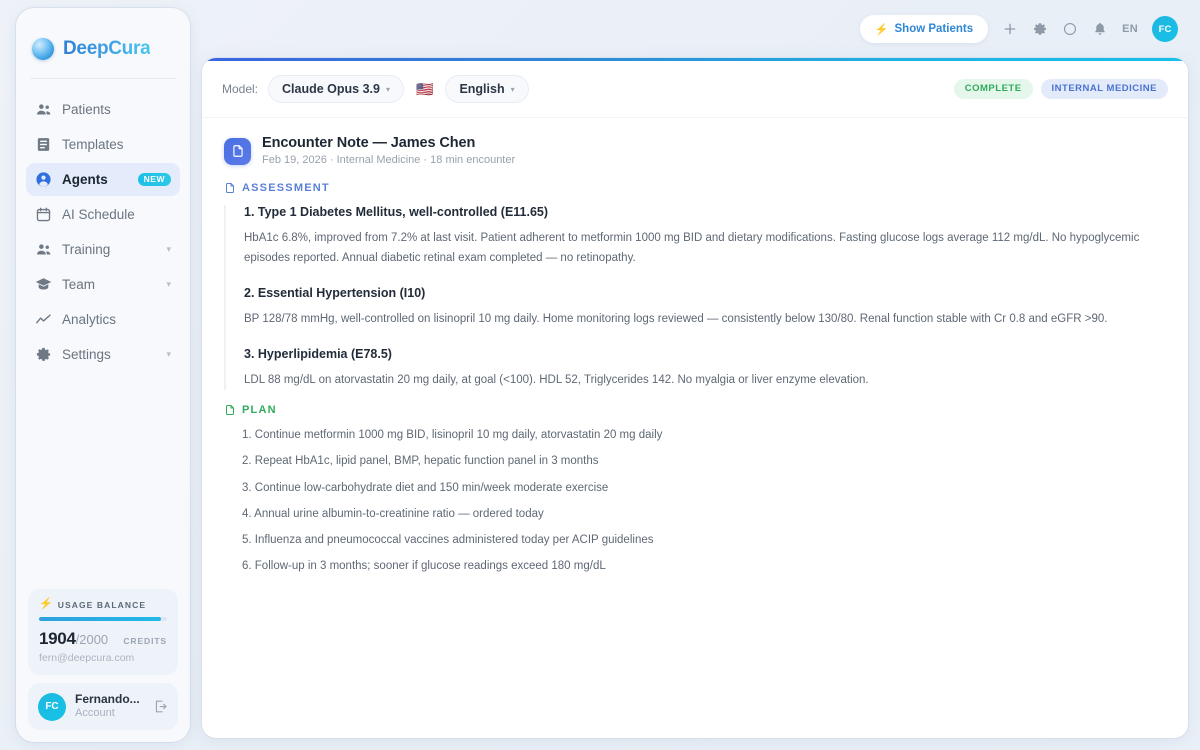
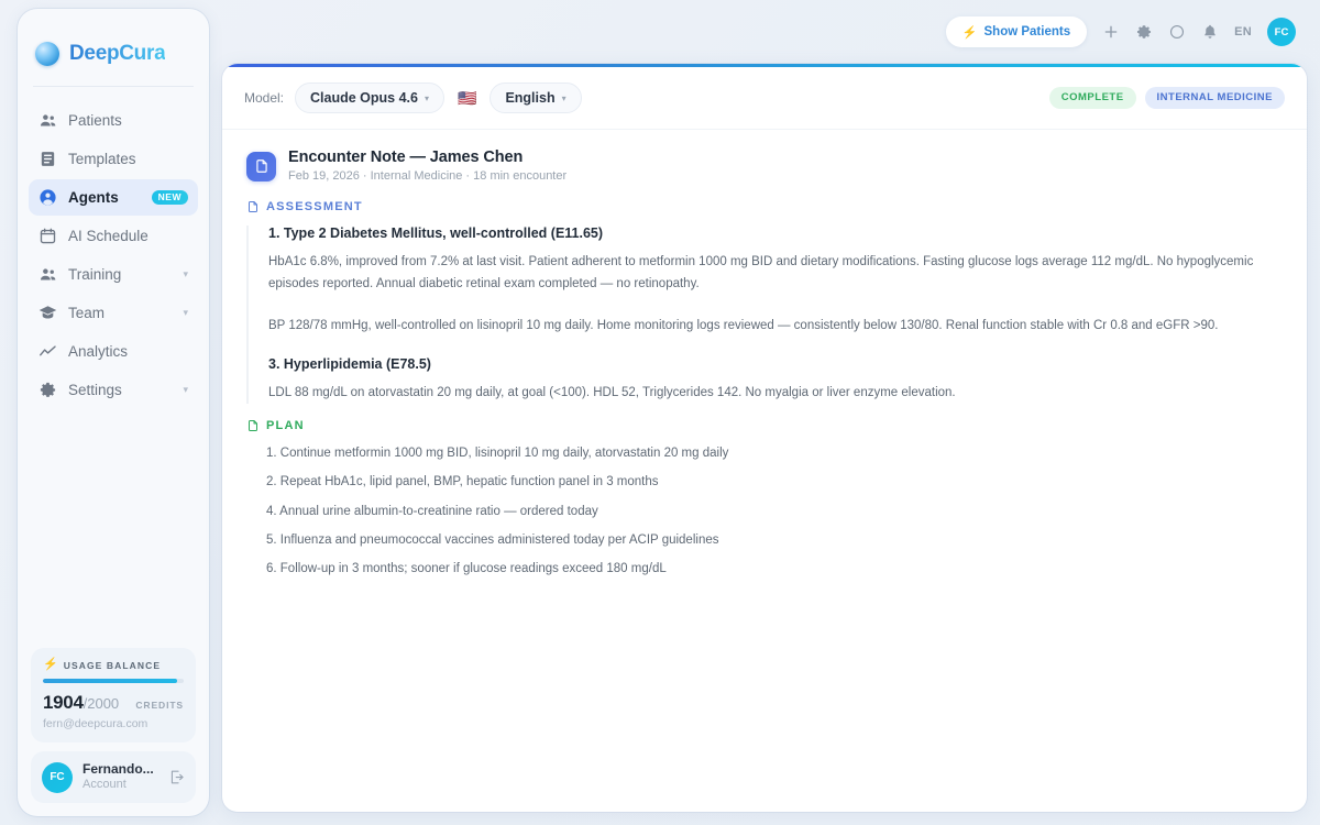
  DeepCura
  Patients
  Templates
  Agents
  NEW
  AI Schedule
  Training
  ▾
  Team
  ▾
  Analytics
  Settings
  ▾
  ⚡
  USAGE BALANCE
  1904
  /2000
  CREDITS
  fern@deepcura.com
  FC
  Fernando...
  Account
  ⚡
  Show Patients
  EN
  FC
  Model:
- Claude Opus 3.9
+ Claude Opus 4.6
  ▾
  🇺🇸
  English
  ▾
  COMPLETE
  INTERNAL MEDICINE
  Encounter Note — James Chen
  Feb 19, 2026 · Internal Medicine · 18 min encounter
  ASSESSMENT
- 1. Type 1 Diabetes Mellitus, well-controlled (E11.65)
+ 1. Type 2 Diabetes Mellitus, well-controlled (E11.65)
  HbA1c 6.8%, improved from 7.2% at last visit. Patient adherent to metformin 1000 mg BID and dietary modifications. Fasting glucose logs average 112 mg/dL. No hypoglycemic episodes reported. Annual diabetic retinal exam completed — no retinopathy.
- 2. Essential Hypertension (I10)
  BP 128/78 mmHg, well-controlled on lisinopril 10 mg daily. Home monitoring logs reviewed — consistently below 130/80. Renal function stable with Cr 0.8 and eGFR >90.
  3. Hyperlipidemia (E78.5)
  LDL 88 mg/dL on atorvastatin 20 mg daily, at goal (<100). HDL 52, Triglycerides 142. No myalgia or liver enzyme elevation.
  PLAN
  1. Continue metformin 1000 mg BID, lisinopril 10 mg daily, atorvastatin 20 mg daily
  2. Repeat HbA1c, lipid panel, BMP, hepatic function panel in 3 months
- 3. Continue low-carbohydrate diet and 150 min/week moderate exercise
  4. Annual urine albumin-to-creatinine ratio — ordered today
  5. Influenza and pneumococcal vaccines administered today per ACIP guidelines
  6. Follow-up in 3 months; sooner if glucose readings exceed 180 mg/dL
